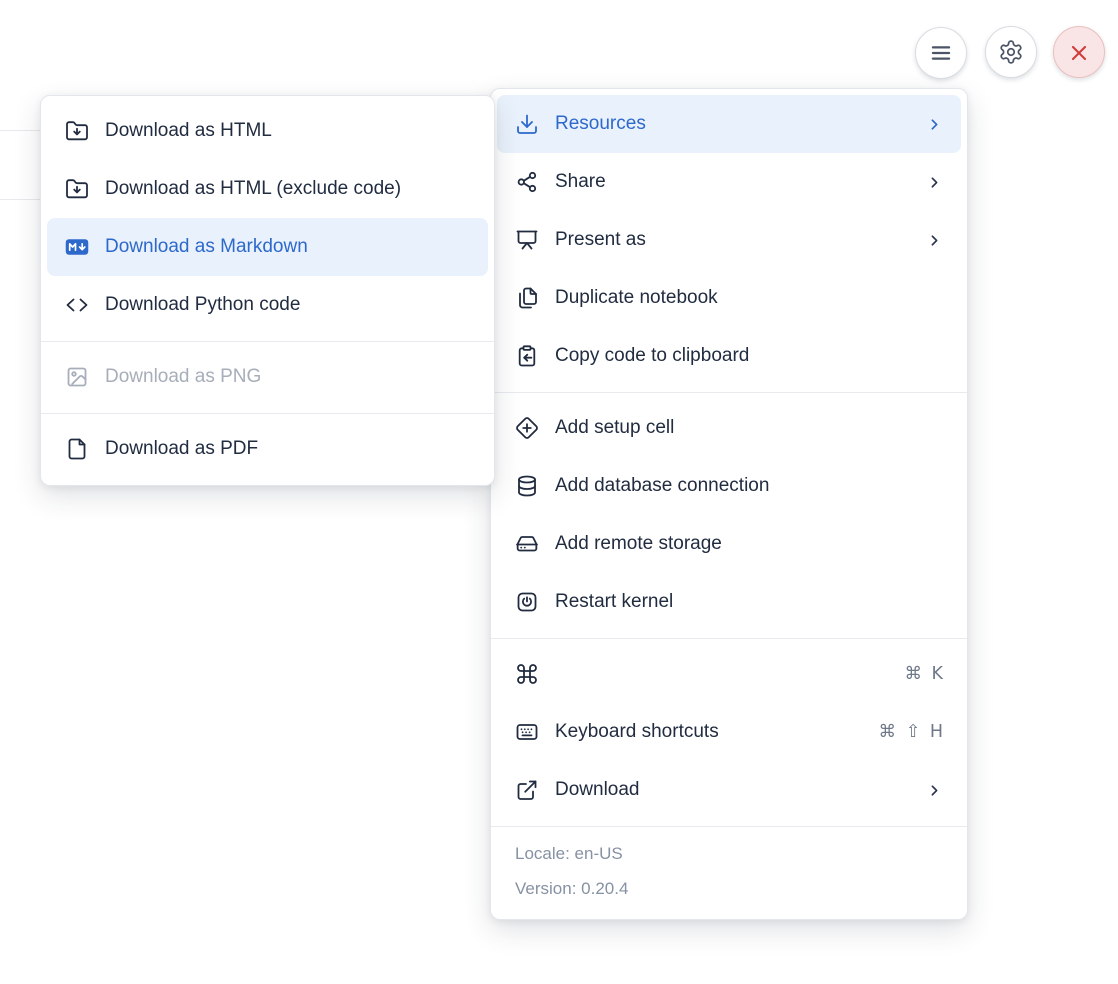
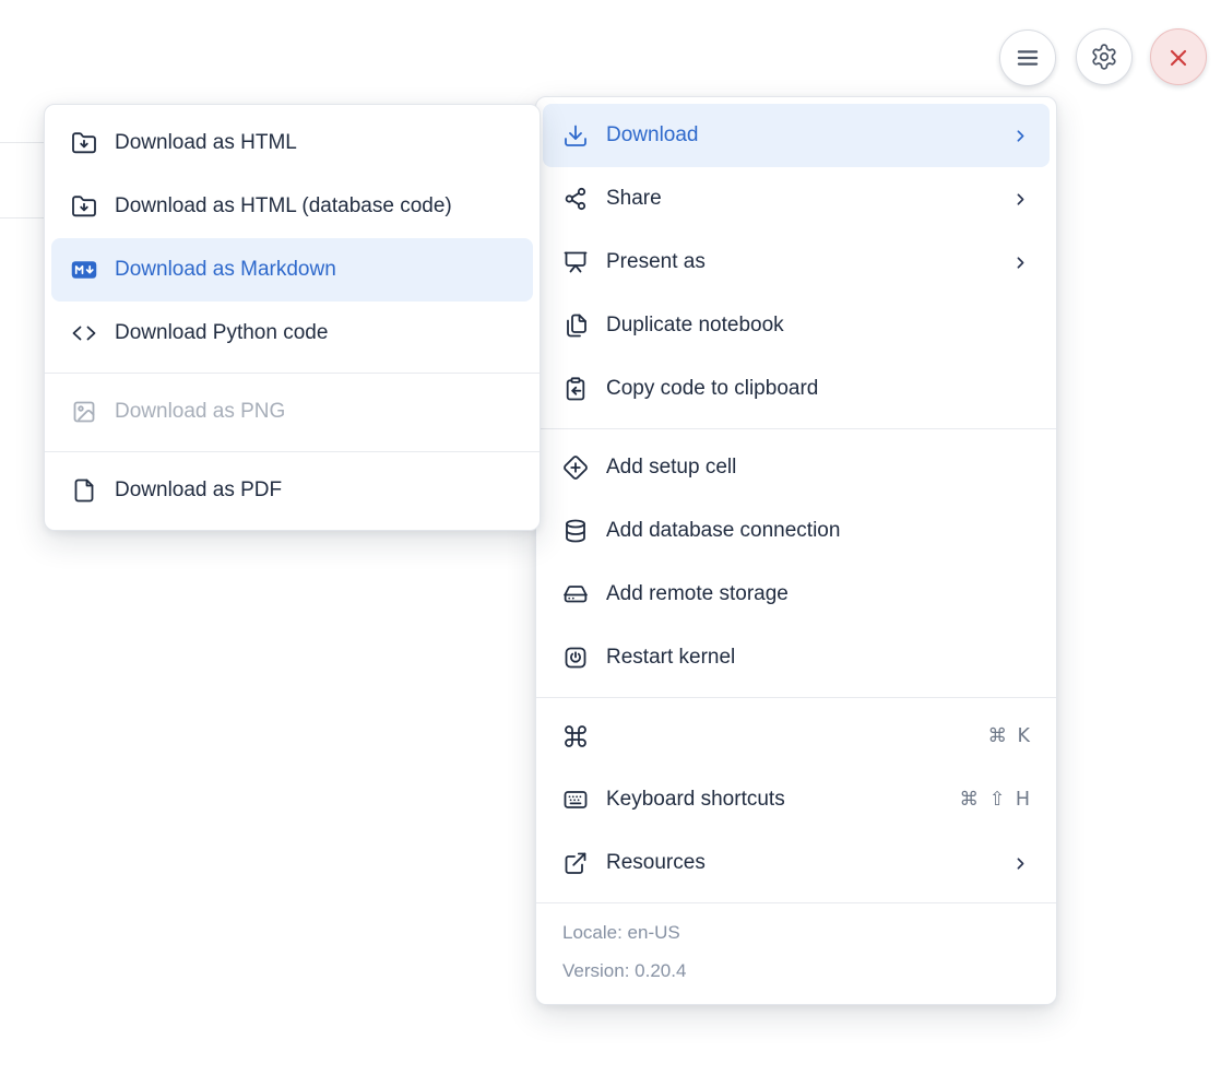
- Resources
+ Download
  Share
  Present as
  Duplicate notebook
  Copy code to clipboard
  Add setup cell
  Add database connection
  Add remote storage
  Restart kernel
  ⌘ K
  Keyboard shortcuts
  ⌘ ⇧ H
- Download
+ Resources
  Locale: en-US
  Version: 0.20.4
  Download as HTML
- Download as HTML (exclude code)
+ Download as HTML (database code)
  Download as Markdown
  Download Python code
  Download as PNG
  Download as PDF
